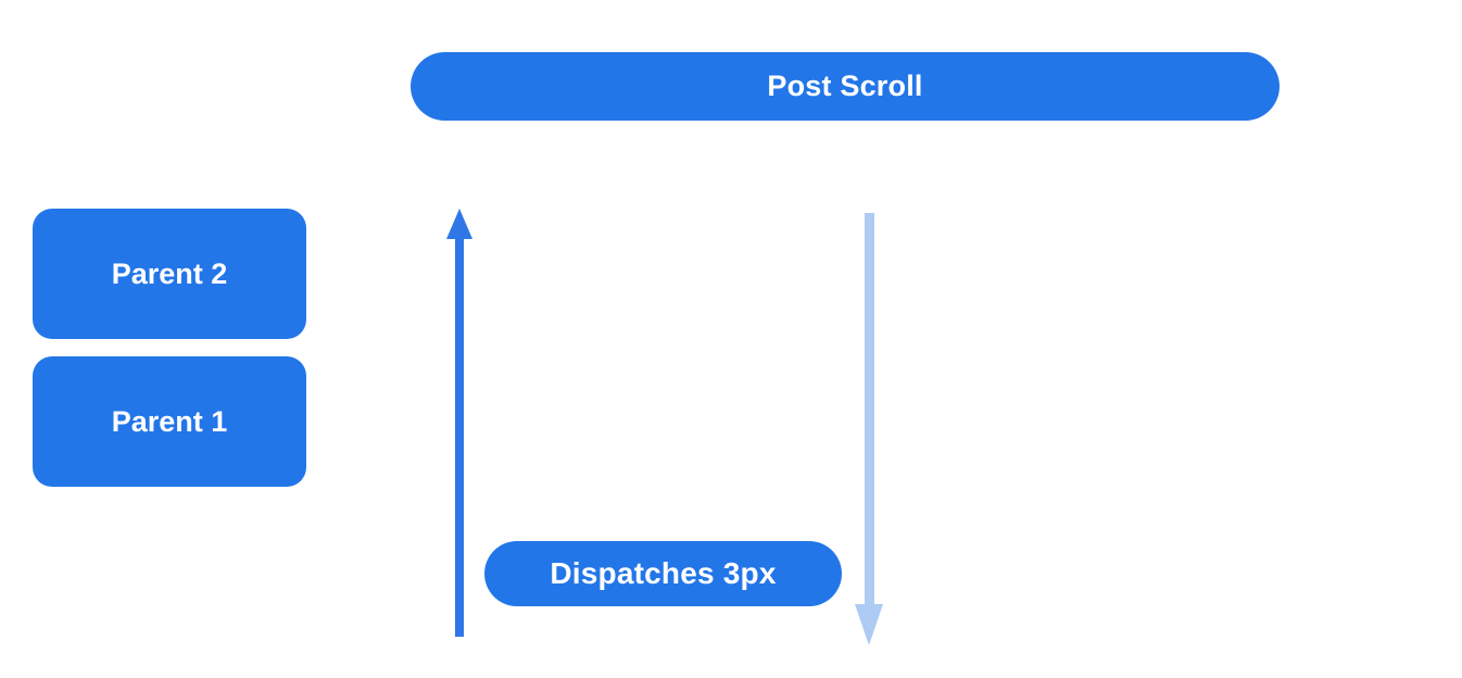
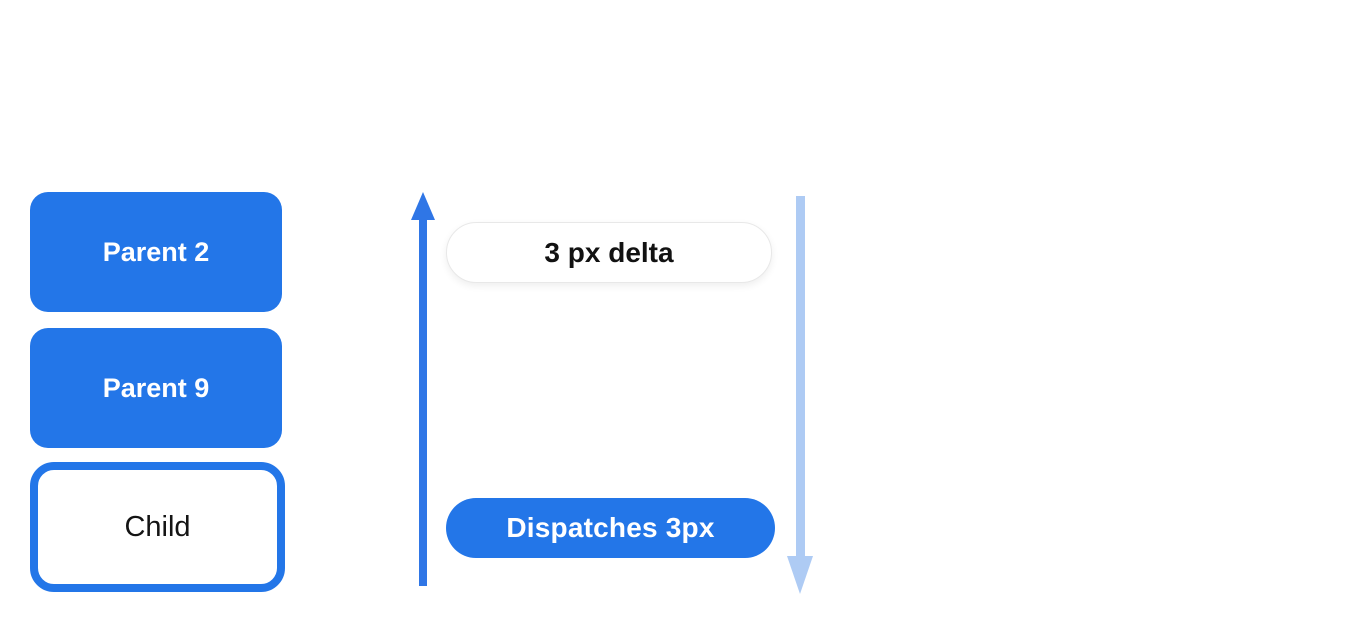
- Post Scroll
  Parent 2
- Parent 1
+ Parent 9
+ Child
+ 3 px delta
  Dispatches 3px
